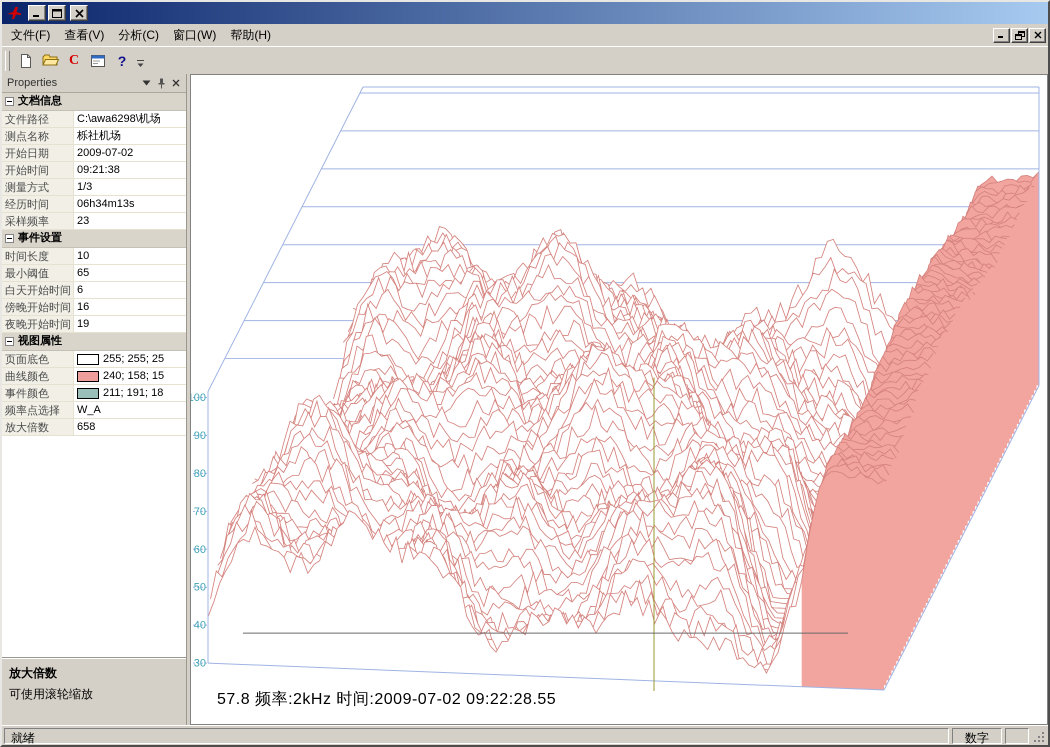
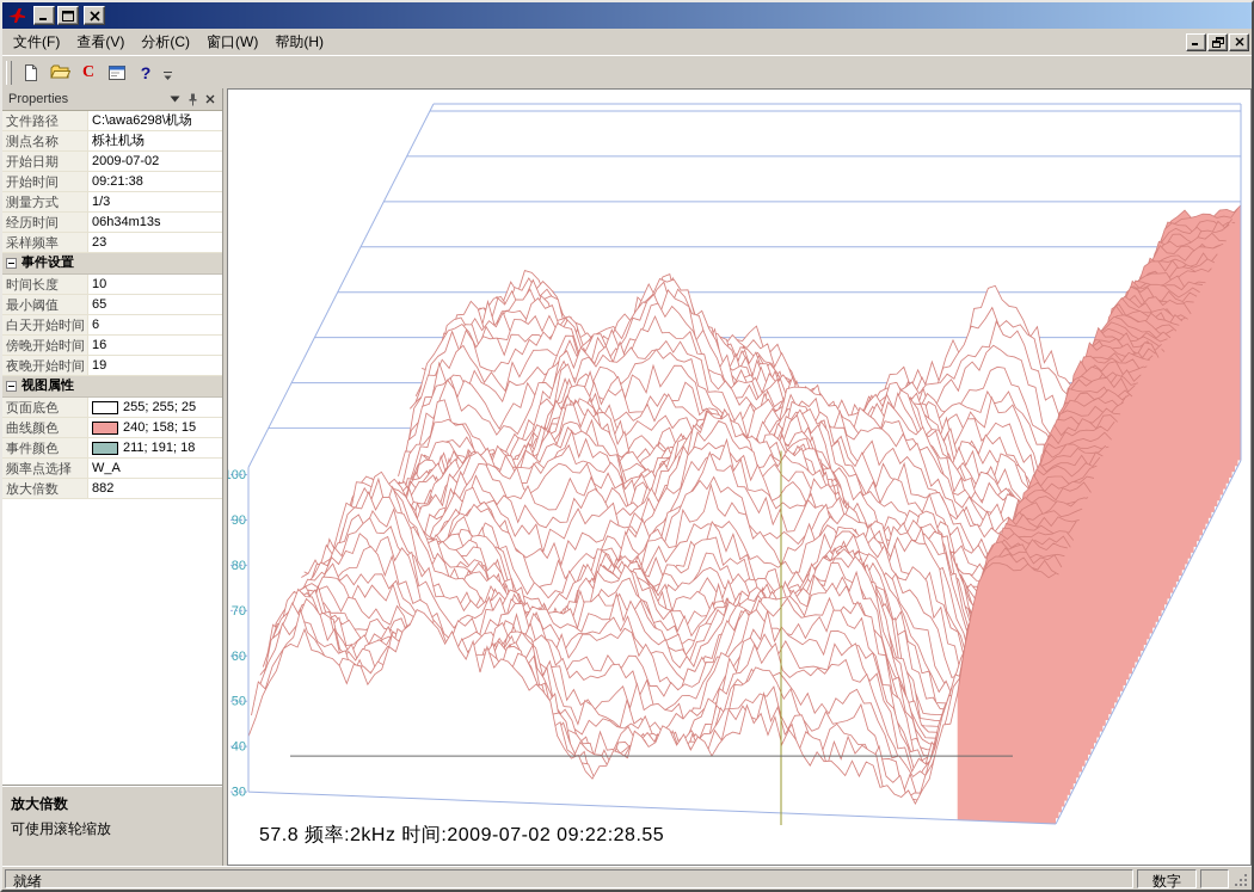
  文件(F)
  查看(V)
  分析(C)
  窗口(W)
  帮助(H)
  C
  ?
  Properties
- 文档信息
  文件路径
  C:\awa6298\机场
  测点名称
  栎社机场
  开始日期
  2009-07-02
  开始时间
  09:21:38
  测量方式
  1/3
  经历时间
  06h34m13s
  采样频率
  23
  事件设置
  时间长度
  10
  最小阈值
  65
  白天开始时间
  6
  傍晚开始时间
  16
  夜晚开始时间
  19
  视图属性
  页面底色
  255; 255; 25
  曲线颜色
  240; 158; 15
  事件颜色
  211; 191; 18
  频率点选择
  W_A
  放大倍数
- 658
+ 882
  放大倍数
  可使用滚轮缩放
  100
  90
  80
  70
  60
  50
  40
  30
  57.8 频率:2kHz 时间:2009-07-02 09:22:28.55
  就绪
  数字
